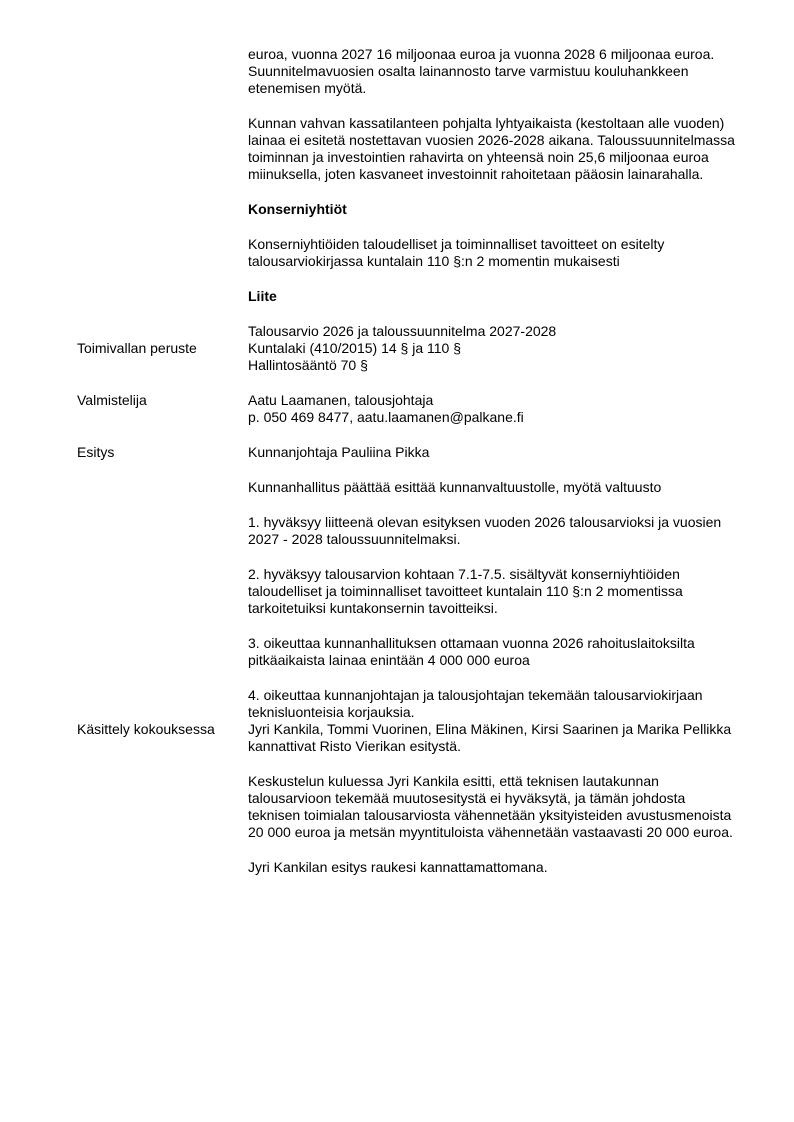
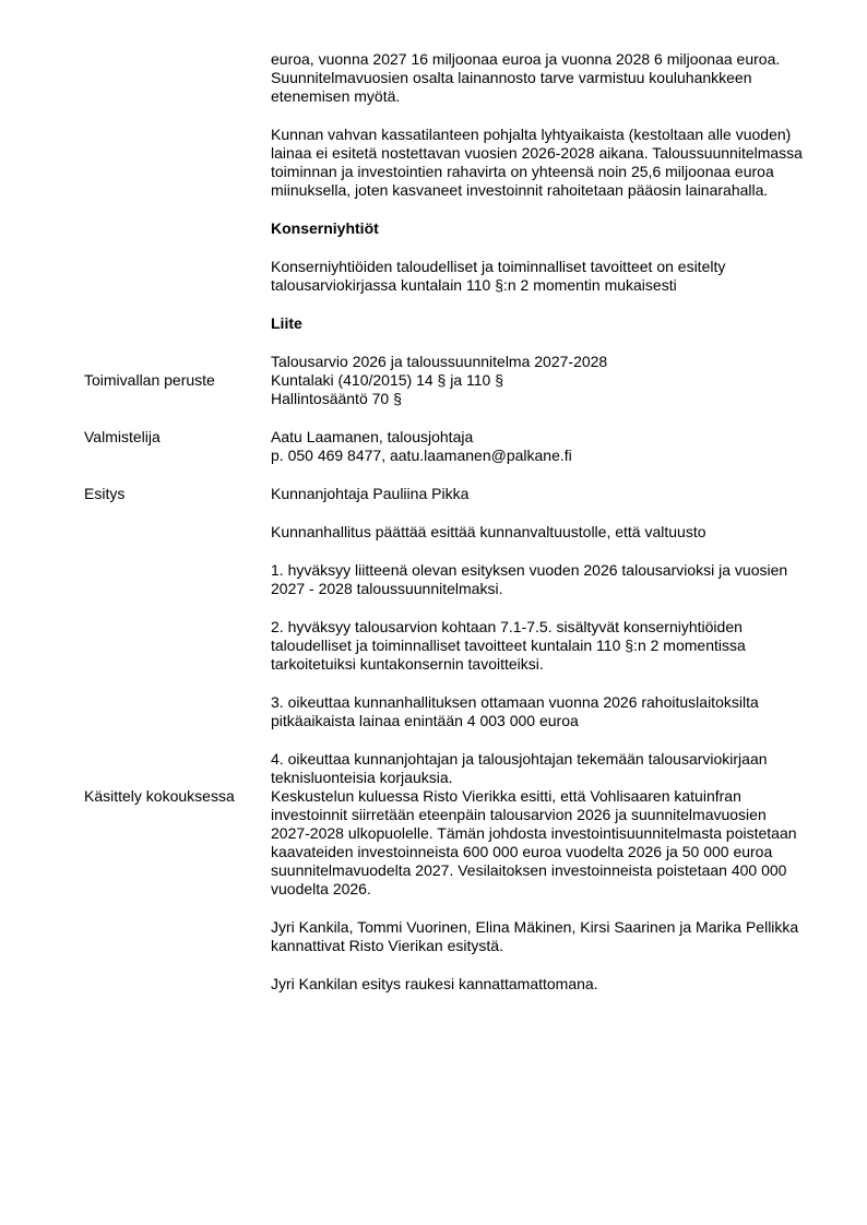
  euroa, vuonna 2027 16 miljoonaa euroa ja vuonna 2028 6 miljoonaa euroa. Suunnitelmavuosien osalta lainannosto tarve varmistuu kouluhankkeen etenemisen myötä.
  Kunnan vahvan kassatilanteen pohjalta lyhtyaikaista (kestoltaan alle vuoden) lainaa ei esitetä nostettavan vuosien 2026-2028 aikana. Taloussuunnitelmassa toiminnan ja investointien rahavirta on yhteensä noin 25,6 miljoonaa euroa miinuksella, joten kasvaneet investoinnit rahoitetaan pääosin lainarahalla.
  Konserniyhtiöt
  Konserniyhtiöiden taloudelliset ja toiminnalliset tavoitteet on esitelty talousarviokirjassa kuntalain 110 §:n 2 momentin mukaisesti
  Liite
  Talousarvio 2026 ja taloussuunnitelma 2027-2028
  Toimivallan peruste
  Kuntalaki (410/2015) 14 § ja 110 §
  Hallintosääntö 70 §
  Valmistelija
  Aatu Laamanen, talousjohtaja
  p. 050 469 8477, aatu.laamanen@palkane.fi
  Esitys
  Kunnanjohtaja Pauliina Pikka
- Kunnanhallitus päättää esittää kunnanvaltuustolle, myötä valtuusto
+ Kunnanhallitus päättää esittää kunnanvaltuustolle, että valtuusto
  1. hyväksyy liitteenä olevan esityksen vuoden 2026 talousarvioksi ja vuosien 2027 - 2028 taloussuunnitelmaksi.
  2. hyväksyy talousarvion kohtaan 7.1-7.5. sisältyvät konserniyhtiöiden taloudelliset ja toiminnalliset tavoitteet kuntalain 110 §:n 2 momentissa tarkoitetuiksi kuntakonsernin tavoitteiksi.
- 3. oikeuttaa kunnanhallituksen ottamaan vuonna 2026 rahoituslaitoksilta pitkäaikaista lainaa enintään 4 000 000 euroa
+ 3. oikeuttaa kunnanhallituksen ottamaan vuonna 2026 rahoituslaitoksilta pitkäaikaista lainaa enintään 4 003 000 euroa
  4. oikeuttaa kunnanjohtajan ja talousjohtajan tekemään talousarviokirjaan teknisluonteisia korjauksia.
  Käsittely kokouksessa
+ Keskustelun kuluessa Risto Vierikka esitti, että Vohlisaaren katuinfran investoinnit siirretään eteenpäin talousarvion 2026 ja suunnitelmavuosien 2027-2028 ulkopuolelle. Tämän johdosta investointisuunnitelmasta poistetaan kaavateiden investoinneista 600 000 euroa vuodelta 2026 ja 50 000 euroa suunnitelmavuodelta 2027. Vesilaitoksen investoinneista poistetaan 400 000 vuodelta 2026.
  Jyri Kankila, Tommi Vuorinen, Elina Mäkinen, Kirsi Saarinen ja Marika Pellikka kannattivat Risto Vierikan esitystä.
- Keskustelun kuluessa Jyri Kankila esitti, että teknisen lautakunnan talousarvioon tekemää muutosesitystä ei hyväksytä, ja tämän johdosta teknisen toimialan talousarviosta vähennetään yksityisteiden avustusmenoista 20 000 euroa ja metsän myyntituloista vähennetään vastaavasti 20 000 euroa.
  Jyri Kankilan esitys raukesi kannattamattomana.
